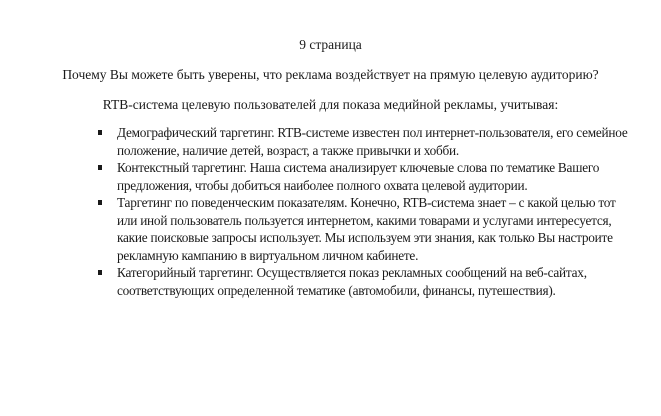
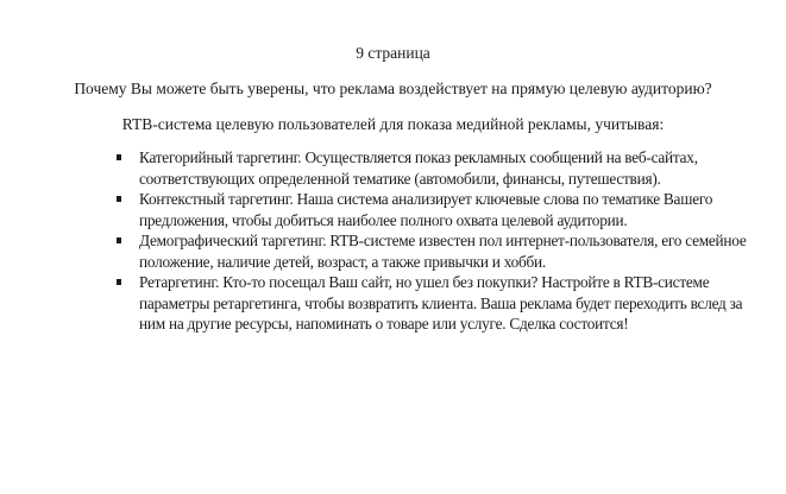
  9 страница
  Почему Вы можете быть уверены, что реклама воздействует на прямую целевую аудиторию?
  RTB-система целевую пользователей для показа медийной рекламы, учитывая:
- Демографический таргетинг. RTB-системе известен пол интернет-пользователя, его семейное положение, наличие детей, возраст, а также привычки и хобби.
+ Категорийный таргетинг. Осуществляется показ рекламных сообщений на веб-сайтах, соответствующих определенной тематике (автомобили, финансы, путешествия).
  Контекстный таргетинг. Наша система анализирует ключевые слова по тематике Вашего предложения, чтобы добиться наиболее полного охвата целевой аудитории.
- Таргетинг по поведенческим показателям. Конечно, RTB-система знает – с какой целью тот или иной пользователь пользуется интернетом, какими товарами и услугами интересуется, какие поисковые запросы использует. Мы используем эти знания, как только Вы настроите рекламную кампанию в виртуальном личном кабинете.
- Категорийный таргетинг. Осуществляется показ рекламных сообщений на веб-сайтах, соответствующих определенной тематике (автомобили, финансы, путешествия).
+ Демографический таргетинг. RTB-системе известен пол интернет-пользователя, его семейное положение, наличие детей, возраст, а также привычки и хобби.
+ Ретаргетинг. Кто-то посещал Ваш сайт, но ушел без покупки? Настройте в RTB-системе параметры ретаргетинга, чтобы возвратить клиента. Ваша реклама будет переходить вслед за ним на другие ресурсы, напоминать о товаре или услуге. Сделка состоится!
